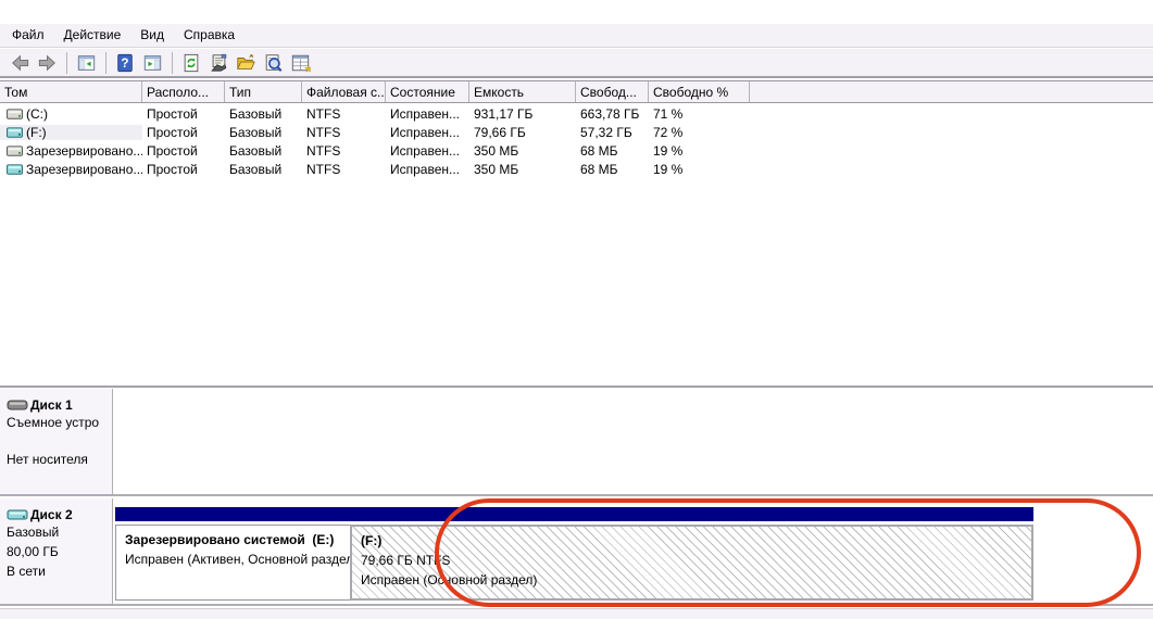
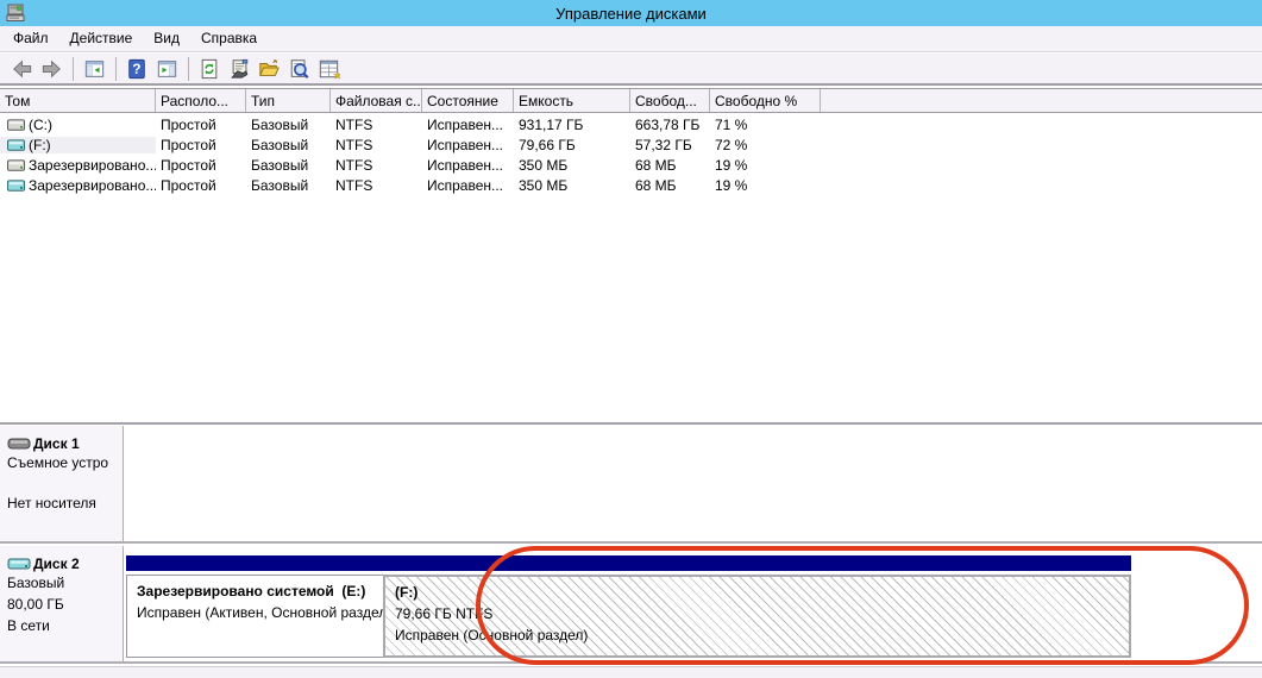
+ Управление дисками
  Файл
  Действие
  Вид
  Справка
  ?
  ★
  Том
  Располо...
  Тип
  Файловая с..
  Состояние
  Емкость
  Свобод...
  Свободно %
  (C:)
  Простой
  Базовый
  NTFS
  Исправен...
  931,17 ГБ
  663,78 ГБ
  71 %
  (F:)
  Простой
  Базовый
  NTFS
  Исправен...
  79,66 ГБ
  57,32 ГБ
  72 %
  Зарезервировано...
  Простой
  Базовый
  NTFS
  Исправен...
  350 МБ
  68 МБ
  19 %
  Зарезервировано...
  Простой
  Базовый
  NTFS
  Исправен...
  350 МБ
  68 МБ
  19 %
  Диск 1
  Съемное устро
  Нет носителя
  Диск 2
  Базовый
  80,00 ГБ
  В сети
  Зарезервировано системой (E:)
  Исправен (Активен, Основной разде
  (F:)
  79,66 ГБ NTS
  Исправен (Основной раздел)
